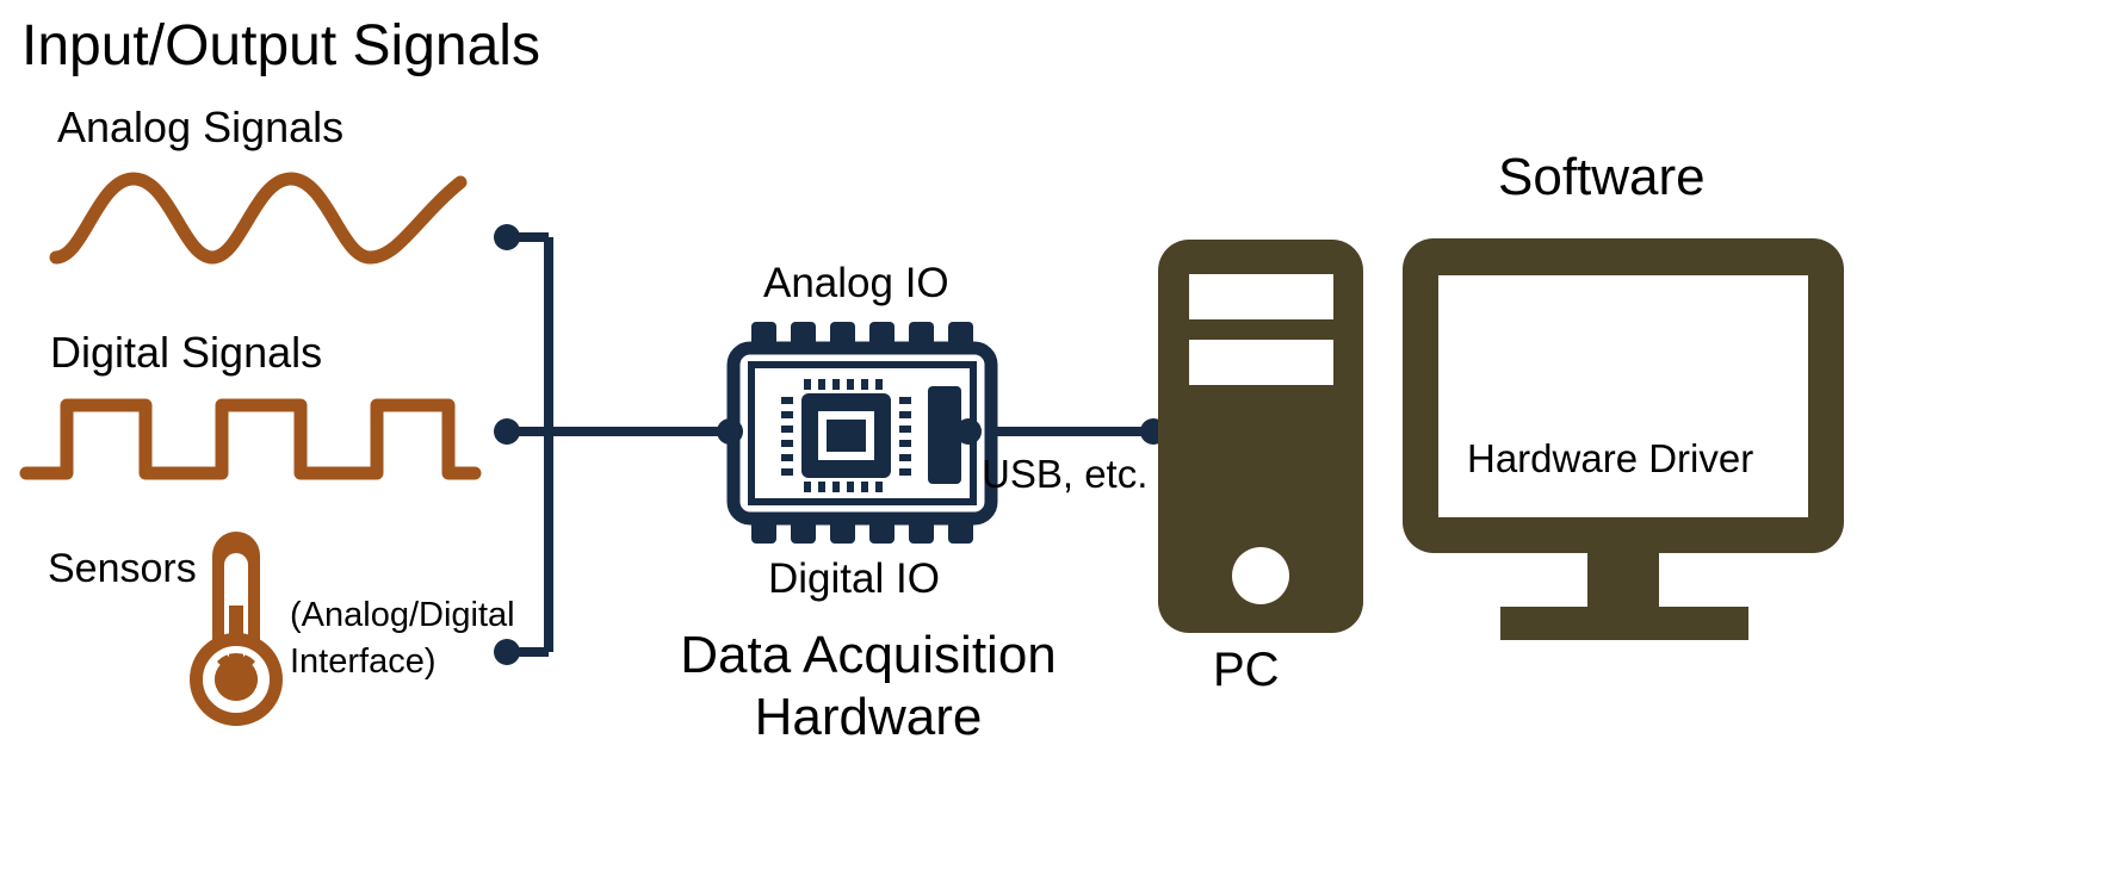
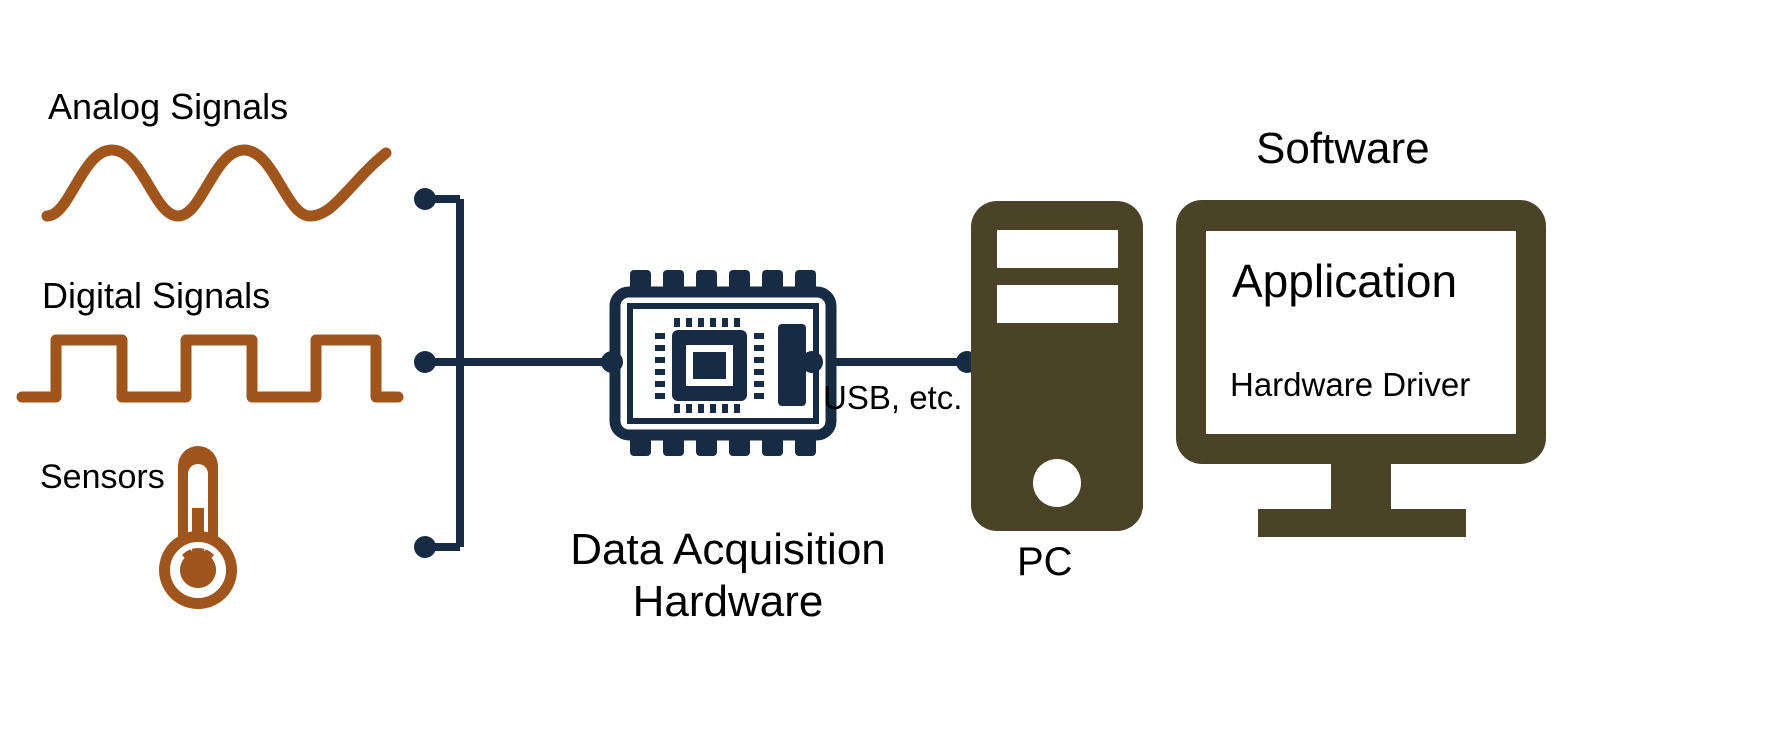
- Input/Output Signals
  Analog Signals
  Digital Signals
  Sensors
- (Analog/Digital Interface)
- Analog IO
- Digital IO
  Data Acquisition Hardware
  USB, etc.
  PC
  Software
+ Application
  Hardware Driver
